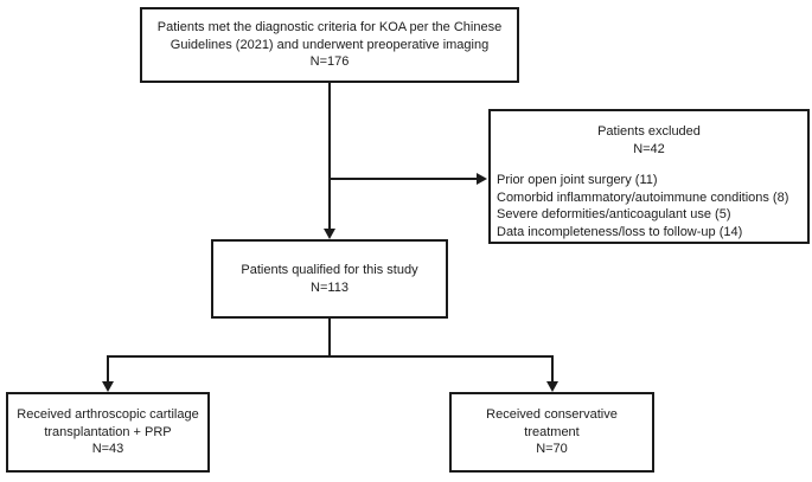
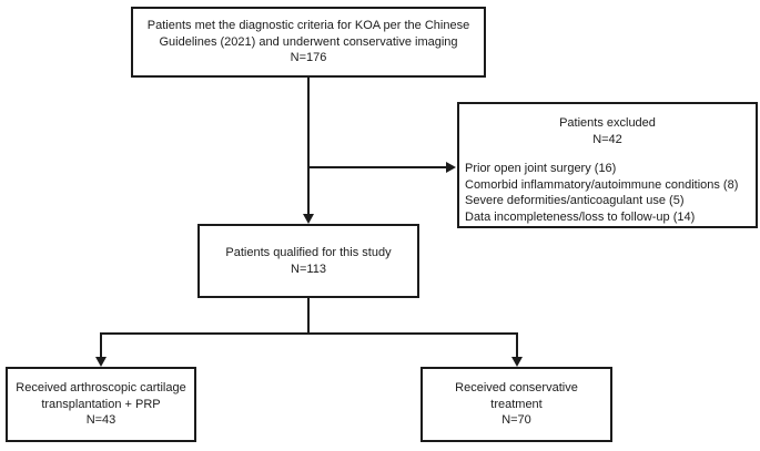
  Patients met the diagnostic criteria for KOA per the Chinese
- Guidelines (2021) and underwent preoperative imaging
+ Guidelines (2021) and underwent conservative imaging
  N=176
  Patients excluded
  N=42
- Prior open joint surgery (11)
+ Prior open joint surgery (16)
  Comorbid inflammatory/autoimmune conditions (8)
  Severe deformities/anticoagulant use (5)
  Data incompleteness/loss to follow-up (14)
  Patients qualified for this study
  N=113
  Received arthroscopic cartilage
  transplantation + PRP
  N=43
  Received conservative
  treatment
  N=70
